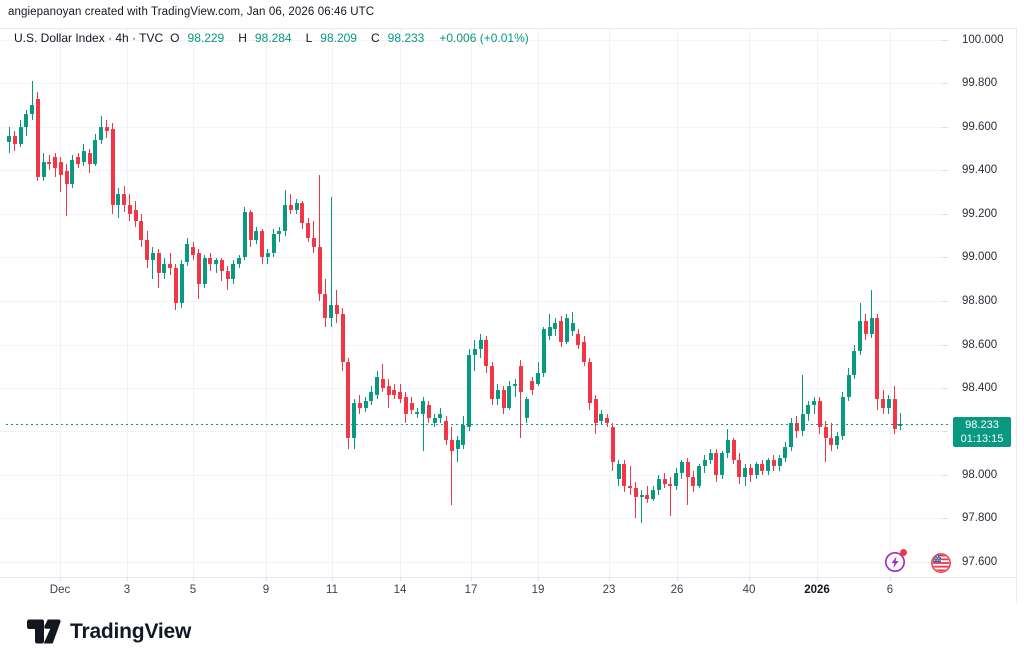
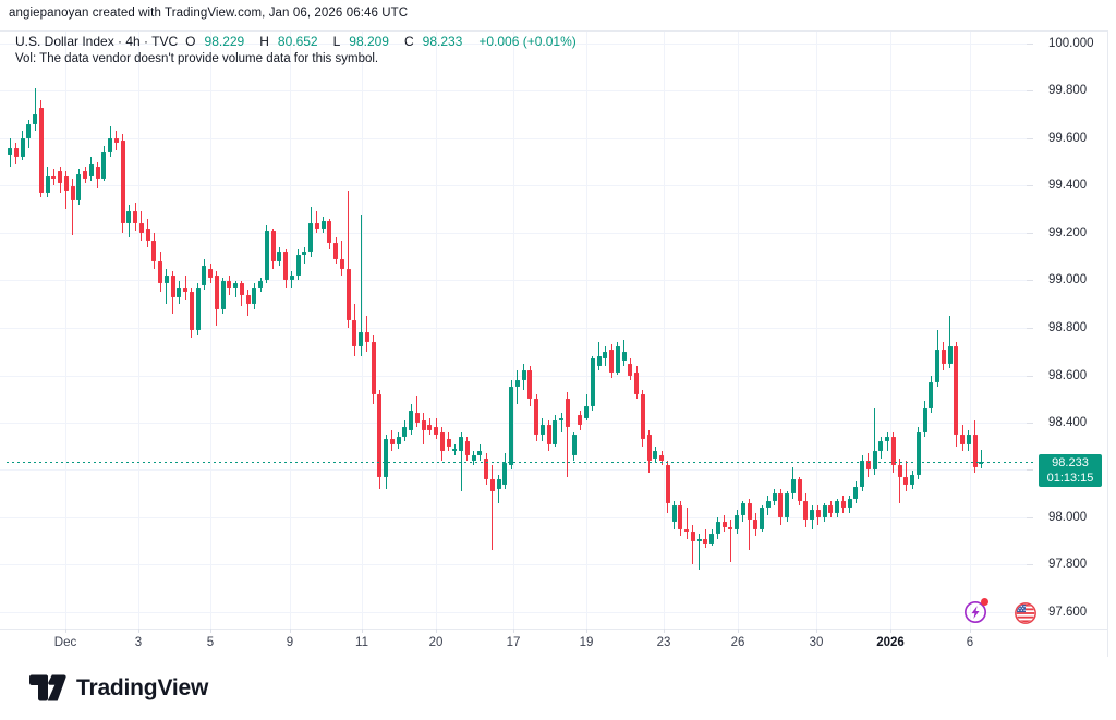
  angiepanoyan created with TradingView.com, Jan 06, 2026 06:46 UTC
- U.S. Dollar Index · 4h · TVC O 98.229 H 98.284 L 98.209 C 98.233 +0.006 (+0.01%)
+ U.S. Dollar Index · 4h · TVC O 98.229 H 80.652 L 98.209 C 98.233 +0.006 (+0.01%)
+ Vol: The data vendor doesn't provide volume data for this symbol.
  100.000
  99.800
  99.600
  99.400
  99.200
  99.000
  98.800
  98.600
  98.400
  98.000
  97.800
  97.600
  98.233
  01:13:15
  Dec
  3
  5
  9
  11
- 14
+ 20
  17
  19
  23
  26
- 40
+ 30
  2026
  6
  TradingView
